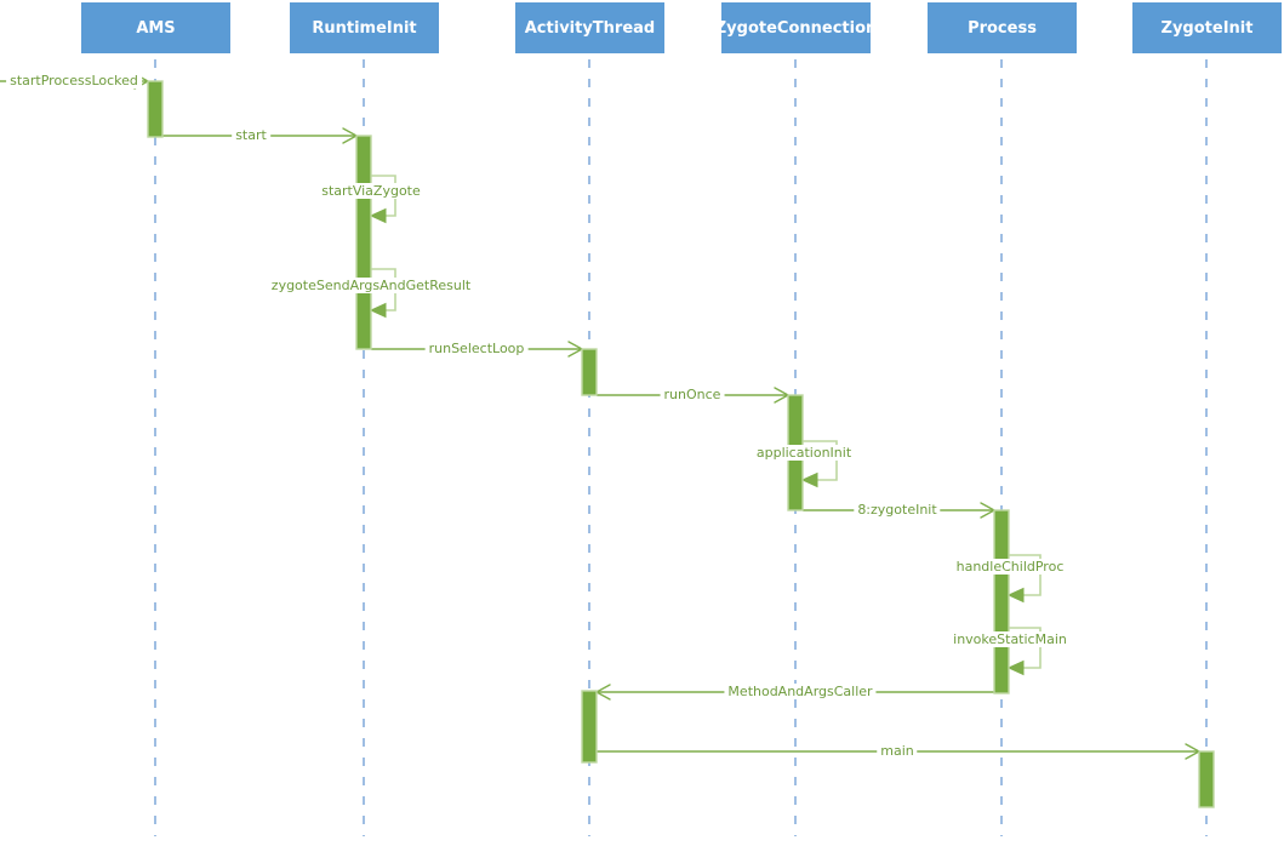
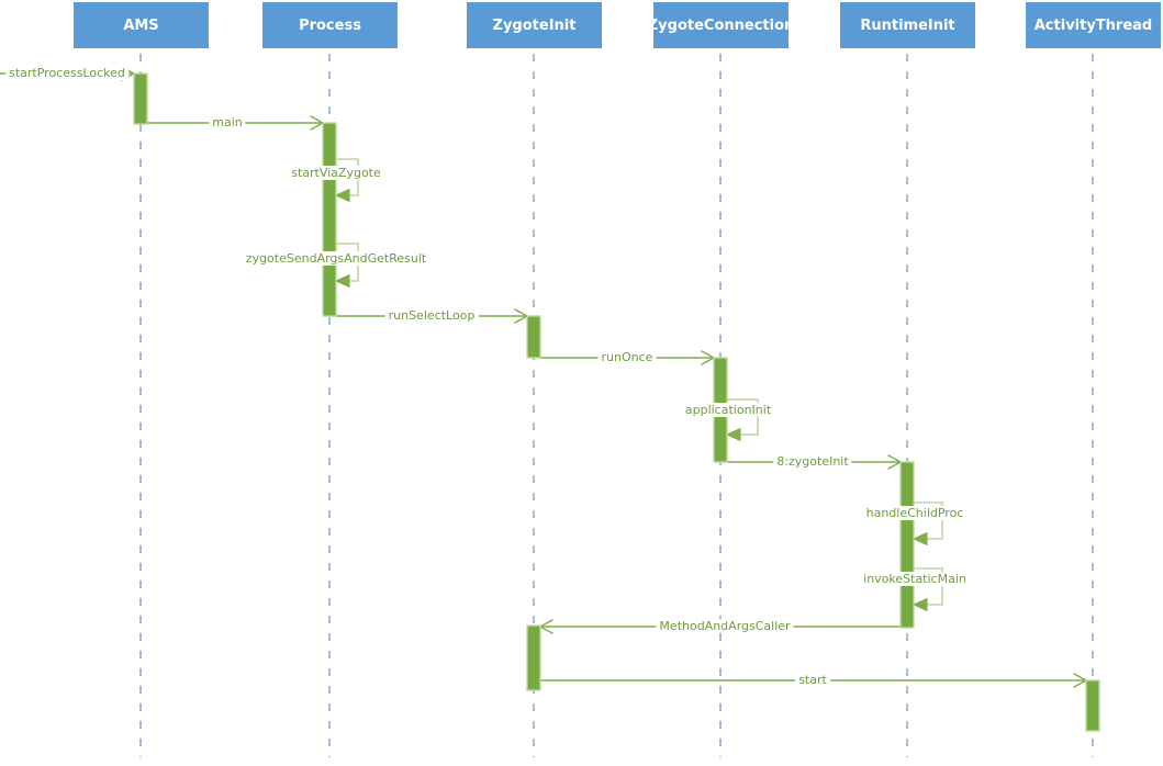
  AMS
- RuntimeInit
+ Process
- ActivityThread
+ ZygoteInit
  ZygoteConnection
- Process
+ RuntimeInit
- ZygoteInit
+ ActivityThread
  startProcessLocked
- start
+ main
  startViaZygote
  zygoteSendArgsAndGetResult
  runSelectLoop
  runOnce
  applicationInit
  8:zygoteInit
  handleChildProc
  invokeStaticMain
  MethodAndArgsCaller
- main
+ start
